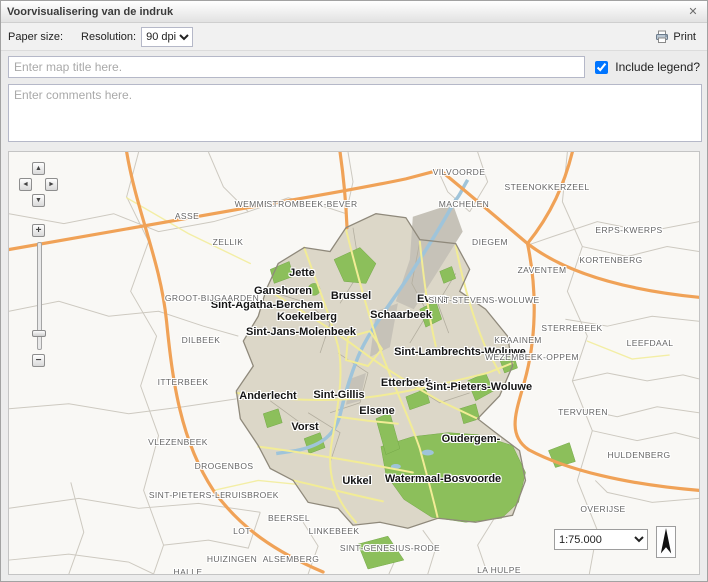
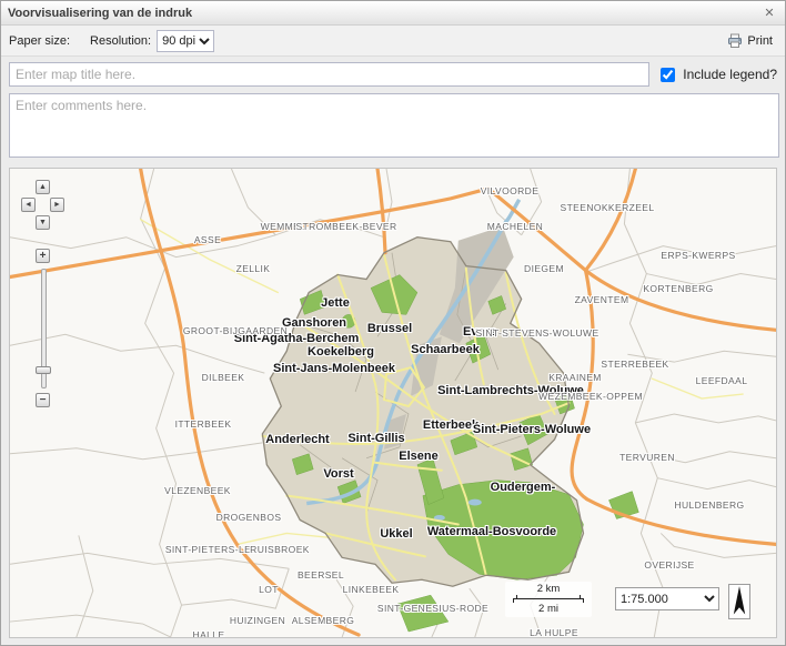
  Voorvisualisering van de indruk
  ✕
  Paper size:
  Resolution:
  90 dpi
  Print
  Enter map title here.
  Include legend?
  Enter comments here.
  Jette
  Ganshoren
  Brussel
  Evere
  Sint-Agatha-Berchem
  Koekelberg
  Schaarbeek
  Sint-Jans-Molenbeek
  Sint-Lambrechts-Woluwe
  Etterbeek
  Sint-Pieters-Woluwe
  Anderlecht
  Sint-Gillis
  Elsene
  Vorst
  Oudergem-
  Ukkel
  Watermaal-Bosvoorde
  VILVOORDE
  STEENOKKERZEEL
  WEMMEL
  STROMBEEK-BEVER
  MACHELEN
  ASSE
  ERPS-KWERPS
  ZELLIK
  DIEGEM
  KORTENBERG
  ZAVENTEM
  GROOT-BIJGAARDEN
  SINT-STEVENS-WOLUWE
  STERREBEEK
  DILBEEK
  KRAAINEM
  LEEFDAAL
  WEZEMBEEK-OPPEM
  ITTERBEEK
  TERVUREN
  VLEZENBEEK
  HULDENBERG
  DROGENBOS
  SINT-PIETERS-LEEUW
  RUISBROEK
  OVERIJSE
  BEERSEL
  LOT
  LINKEBEEK
  SINT-GENESIUS-RODE
  HUIZINGEN
  ALSEMBERG
  HALLE
  LA HULPE
  +
  −
+ 2 km
+ 2 mi
  1:75.000
